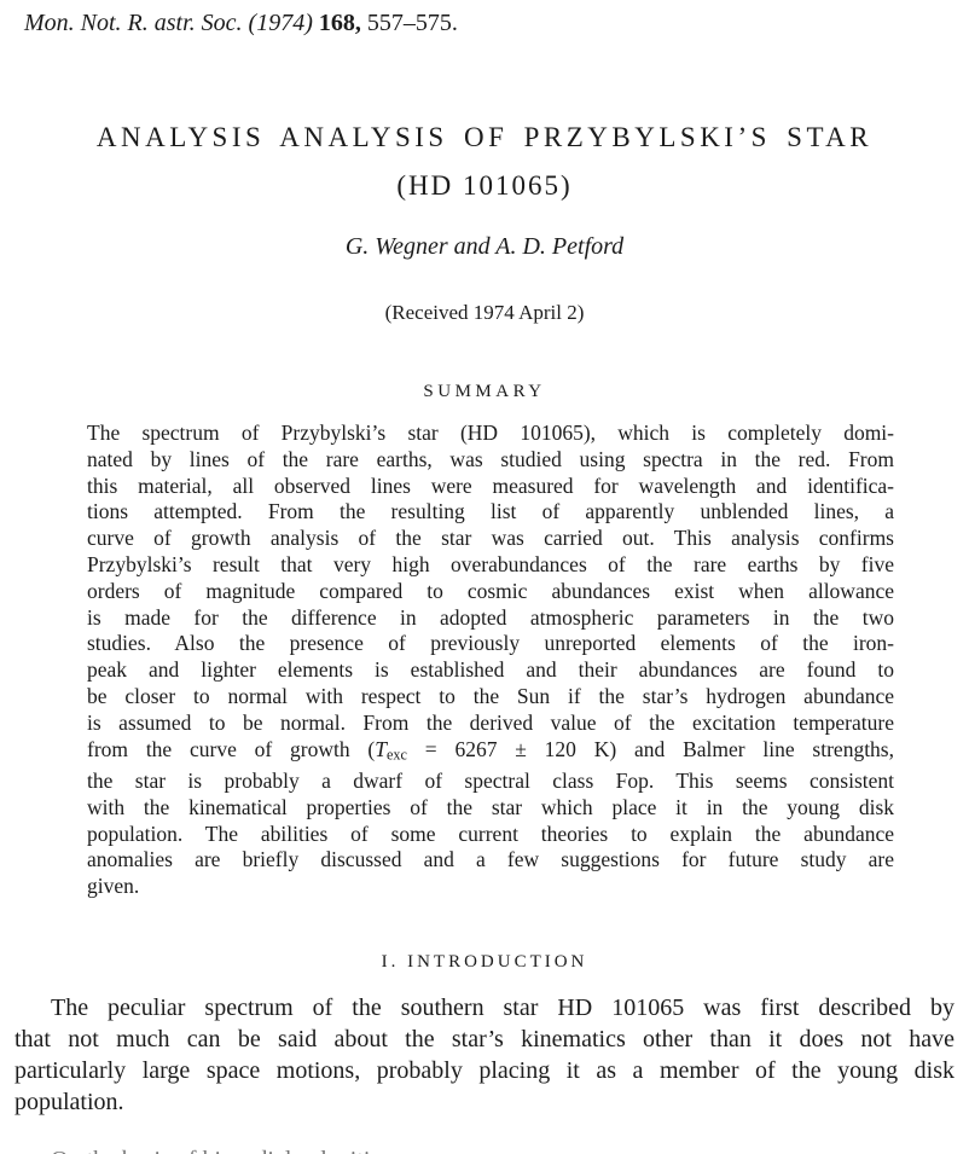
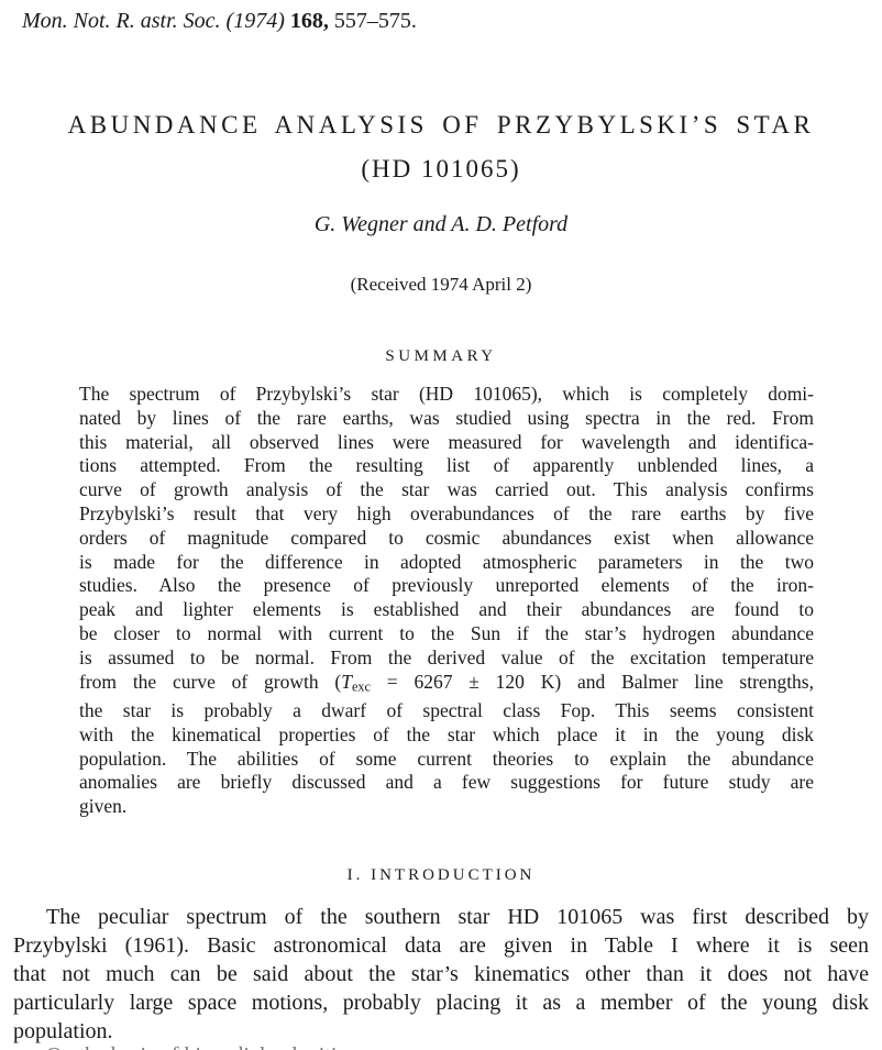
  Mon. Not. R. astr. Soc. (1974) 168, 557–575.
- ANALYSIS ANALYSIS OF PRZYBYLSKI’S STAR
+ ABUNDANCE ANALYSIS OF PRZYBYLSKI’S STAR
  (HD 101065)
  G. Wegner and A. D. Petford
  (Received 1974 April 2)
  SUMMARY
  The spectrum of Przybylski’s star (HD 101065), which is completely domi-
  nated by lines of the rare earths, was studied using spectra in the red. From
  this material, all observed lines were measured for wavelength and identifica-
  tions attempted. From the resulting list of apparently unblended lines, a
  curve of growth analysis of the star was carried out. This analysis confirms
  Przybylski’s result that very high overabundances of the rare earths by five
  orders of magnitude compared to cosmic abundances exist when allowance
  is made for the difference in adopted atmospheric parameters in the two
  studies. Also the presence of previously unreported elements of the iron-
  peak and lighter elements is established and their abundances are found to
- be closer to normal with respect to the Sun if the star’s hydrogen abundance
+ be closer to normal with current to the Sun if the star’s hydrogen abundance
  is assumed to be normal. From the derived value of the excitation temperature
  from the curve of growth (Texc = 6267 ± 120 K) and Balmer line strengths,
  the star is probably a dwarf of spectral class Fop. This seems consistent
  with the kinematical properties of the star which place it in the young disk
  population. The abilities of some current theories to explain the abundance
  anomalies are briefly discussed and a few suggestions for future study are
  given.
  I. INTRODUCTION
  The peculiar spectrum of the southern star HD 101065 was first described by
+ Przybylski (1961). Basic astronomical data are given in Table I where it is seen
  that not much can be said about the star’s kinematics other than it does not have
  particularly large space motions, probably placing it as a member of the young disk
  population.
